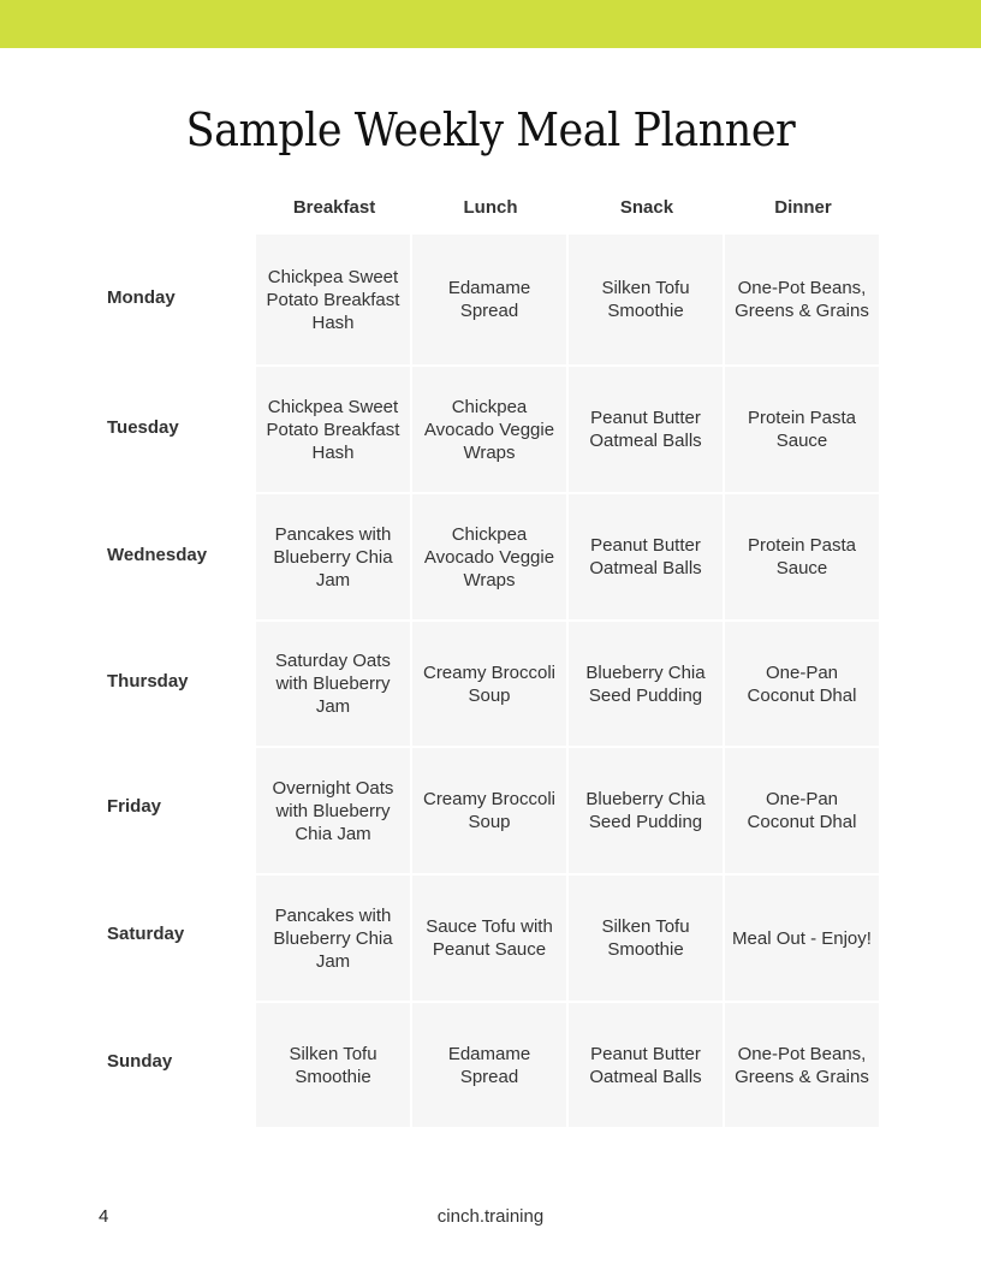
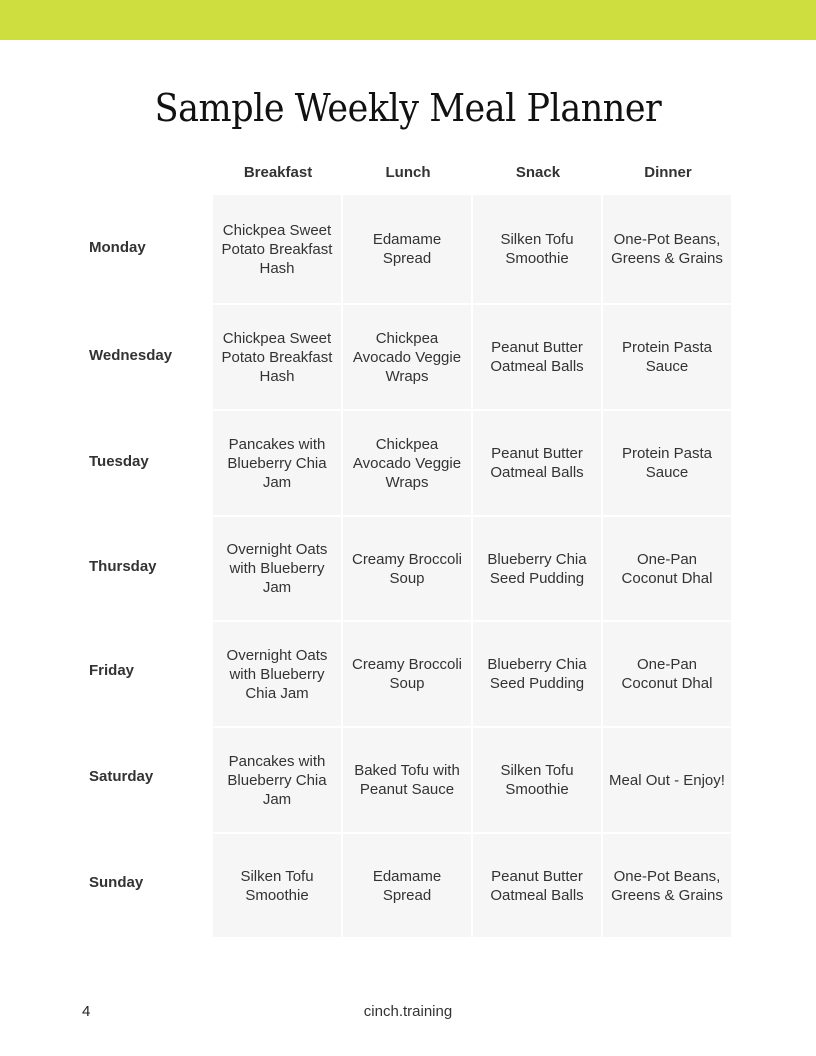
  Sample Weekly Meal Planner
  Breakfast
  Lunch
  Snack
  Dinner
  Monday
  Chickpea Sweet Potato Breakfast Hash
  Edamame Spread
  Silken Tofu Smoothie
  One-Pot Beans, Greens & Grains
- Tuesday
+ Wednesday
  Chickpea Sweet Potato Breakfast Hash
  Chickpea Avocado Veggie Wraps
  Peanut Butter Oatmeal Balls
  Protein Pasta Sauce
- Wednesday
+ Tuesday
  Pancakes with Blueberry Chia Jam
  Chickpea Avocado Veggie Wraps
  Peanut Butter Oatmeal Balls
  Protein Pasta Sauce
  Thursday
- Saturday Oats with Blueberry Jam
+ Overnight Oats with Blueberry Jam
  Creamy Broccoli Soup
  Blueberry Chia Seed Pudding
  One-Pan Coconut Dhal
  Friday
  Overnight Oats with Blueberry Chia Jam
  Creamy Broccoli Soup
  Blueberry Chia Seed Pudding
  One-Pan Coconut Dhal
  Saturday
  Pancakes with Blueberry Chia Jam
- Sauce Tofu with Peanut Sauce
+ Baked Tofu with Peanut Sauce
  Silken Tofu Smoothie
  Meal Out - Enjoy!
  Sunday
  Silken Tofu Smoothie
  Edamame Spread
  Peanut Butter Oatmeal Balls
  One-Pot Beans, Greens & Grains
  4
  cinch.training
